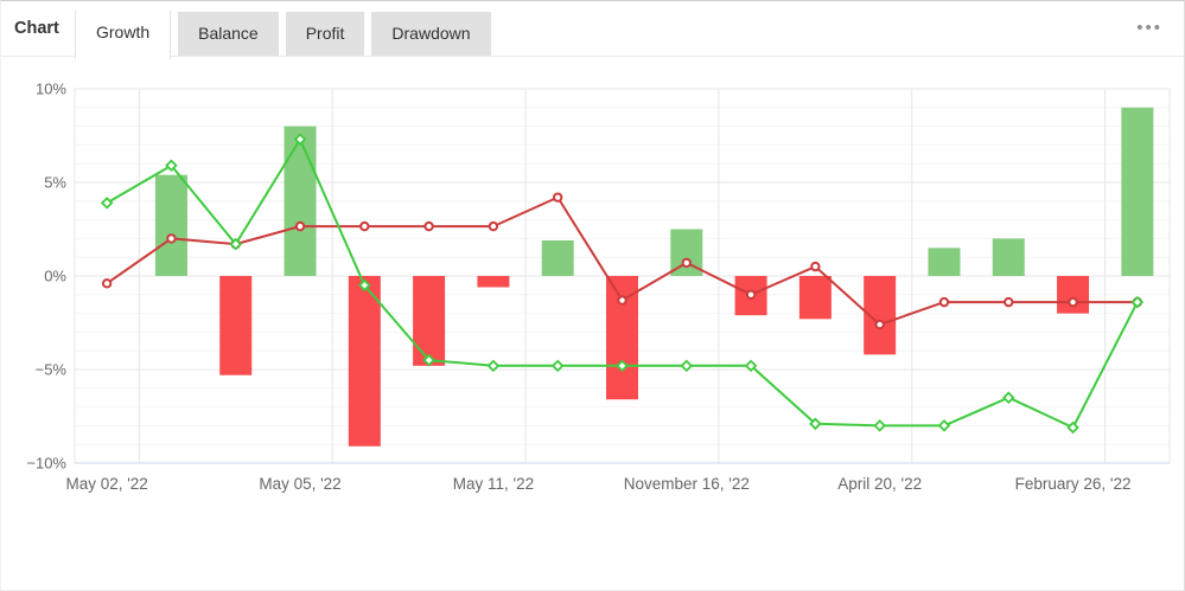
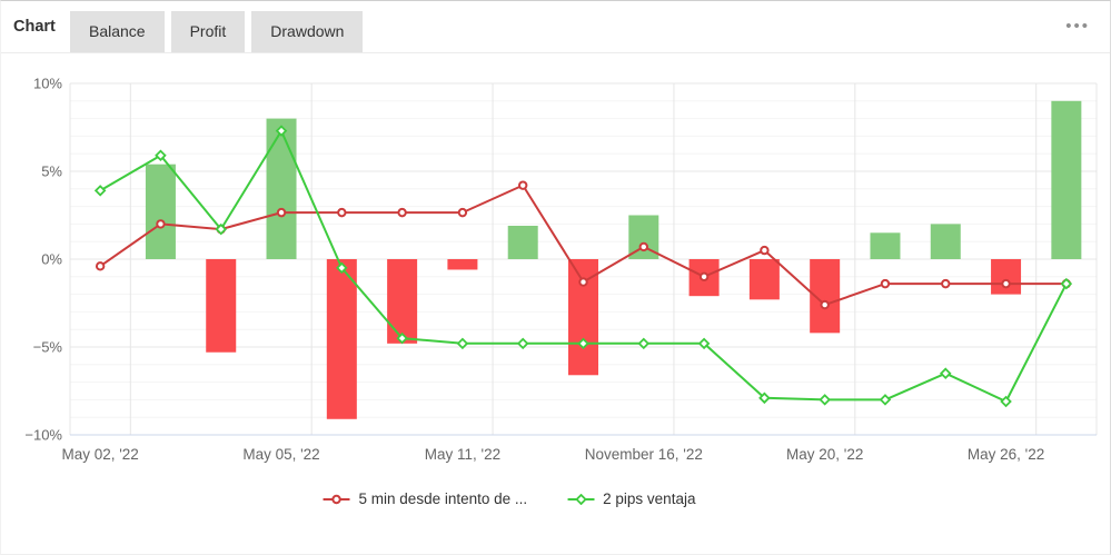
  Chart
- Growth
  Balance
  Profit
  Drawdown
  •••
  10%
  5%
  0%
  −5%
  −10%
  May 02, '22
  May 05, '22
  May 11, '22
  November 16, '22
- April 20, '22
+ May 20, '22
- February 26, '22
+ May 26, '22
+ 5 min desde intento de ...
+ 2 pips ventaja
